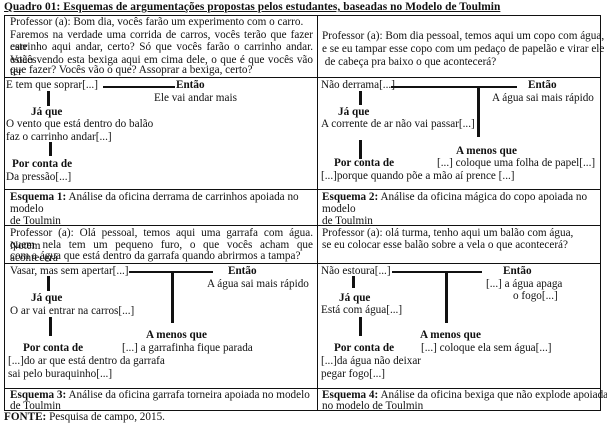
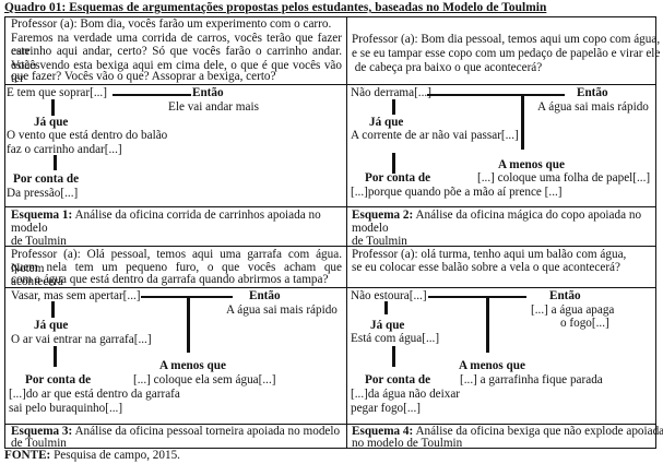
  Quadro 01: Esquemas de argumentações propostas pelos estudantes, baseadas no Modelo de Toulmin
  Professor (a): Bom dia, vocês farão um experimento com o carro.
  Faremos na verdade uma corrida de carros, vocês terão que fazer este
  carrinho aqui andar, certo? Só que vocês farão o carrinho andar. Vocês
  estão vendo esta bexiga aqui em cima dele, o que é que vocês vão ter
  que fazer? Vocês vão o que? Assoprar a bexiga, certo?
  E tem que soprar[...]
  Então
  Ele vai andar mais
  Já que
  O vento que está dentro do balão
  faz o carrinho andar[...]
  Por conta de
  Da pressão[...]
- Esquema 1: Análise da oficina derrama de carrinhos apoiada no
+ Esquema 1: Análise da oficina corrida de carrinhos apoiada no
  modelo
  de Toulmin
  Professor (a): Bom dia pessoal, temos aqui um copo com água,
  e se eu tampar esse copo com um pedaço de papelão e virar ele
  de cabeça pra baixo o que acontecerá?
  Não derrama[...]
  Então
  A água sai mais rápido
  Já que
  A corrente de ar não vai passar[...]
  A menos que
  [...] coloque uma folha de papel[...]
  Por conta de
  [...]porque quando põe a mão aí prence [...]
  Esquema 2: Análise da oficina mágica do copo apoiada no
  modelo
  de Toulmin
  Professor (a): Olá pessoal, temos aqui uma garrafa com água. Notem
  quem nela tem um pequeno furo, o que vocês acham que acontecerá
  com a água que está dentro da garrafa quando abrirmos a tampa?
  Vasar, mas sem apertar[...]
  Então
  A água sai mais rápido
  Já que
- O ar vai entrar na carros[...]
+ O ar vai entrar na garrafa[...]
  A menos que
- [...] a garrafinha fique parada
+ [...] coloque ela sem água[...]
  Por conta de
  [...]do ar que está dentro da garrafa
  sai pelo buraquinho[...]
- Esquema 3: Análise da oficina garrafa torneira apoiada no modelo
+ Esquema 3: Análise da oficina pessoal torneira apoiada no modelo
  de Toulmin
  Professor (a): olá turma, tenho aqui um balão com água,
  se eu colocar esse balão sobre a vela o que acontecerá?
  Não estoura[...]
  Então
  [...] a água apaga
  o fogo[...]
  Já que
  Está com água[...]
  A menos que
- [...] coloque ela sem água[...]
+ [...] a garrafinha fique parada
  Por conta de
  [...]da água não deixar
  pegar fogo[...]
  Esquema 4: Análise da oficina bexiga que não explode apoiada
  no modelo de Toulmin
  FONTE: Pesquisa de campo, 2015.
